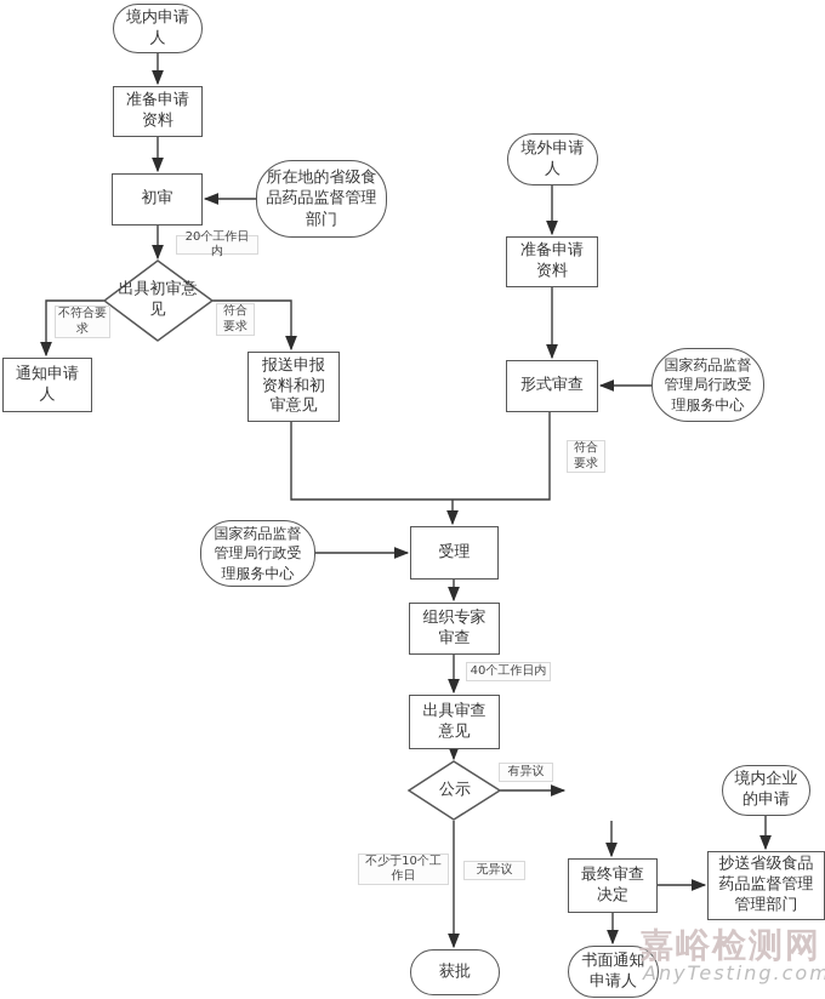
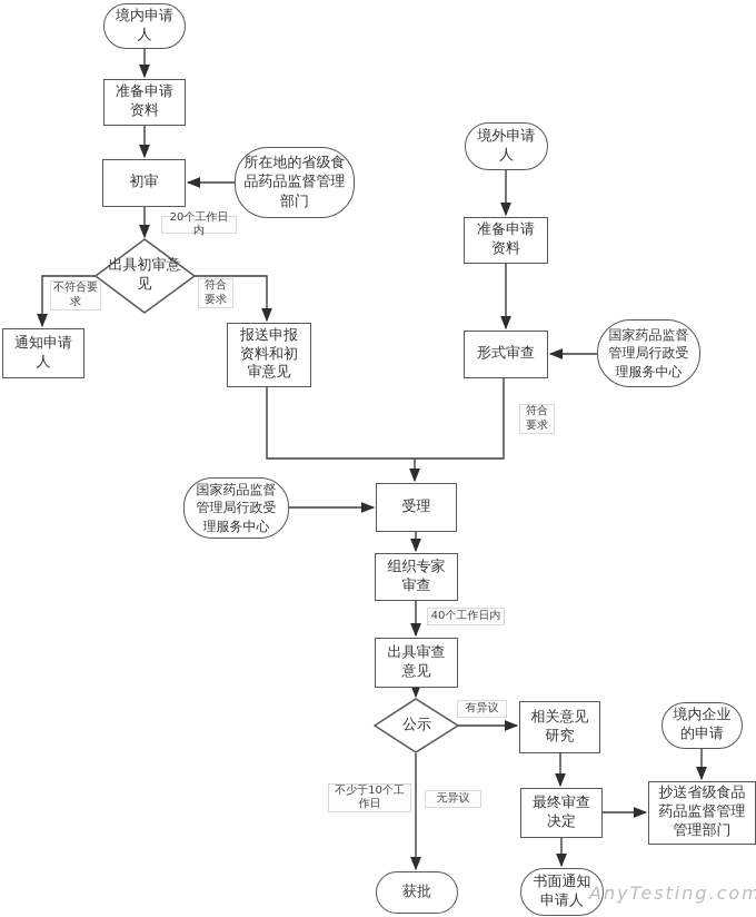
  境内申请人
  准备申请资料
  初审
  所在地的省级食品药品监督管理部门
  出具初审意见
  通知申请人
  报送申报资料和初审意见
  境外申请人
  准备申请资料
  形式审查
  国家药品监督管理局行政受理服务中心
  受理
  国家药品监督管理局行政受理服务中心
  组织专家审查
  出具审查意见
  公示
  获批
+ 相关意见研究
  最终审查决定
  书面通知申请人
  境内企业的申请
  抄送省级食品药品监督管理管理部门
  20个工作日内
  不符合要求
  符合要求
  符合要求
  40个工作日内
  有异议
  不少于10个工作日
  无异议
- 嘉峪检测网
  AnyTesting.com
